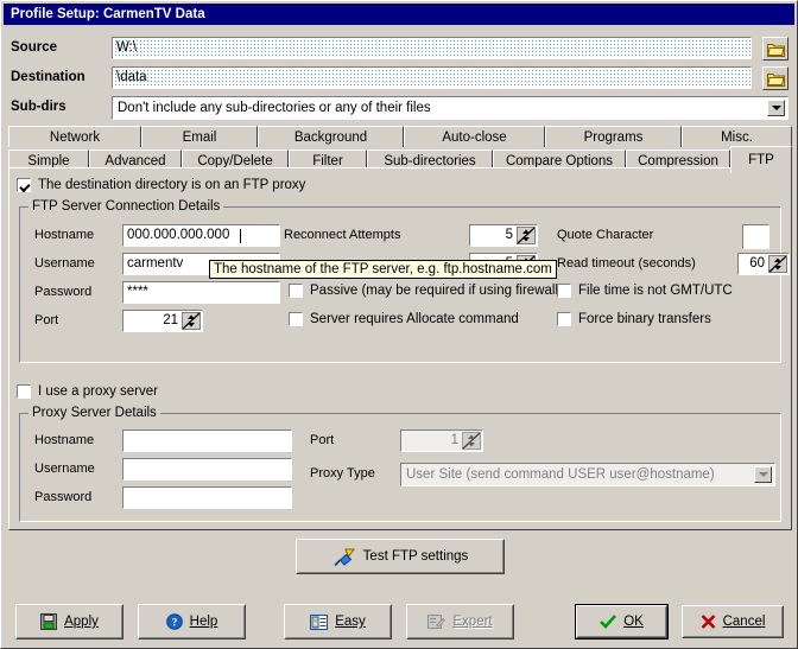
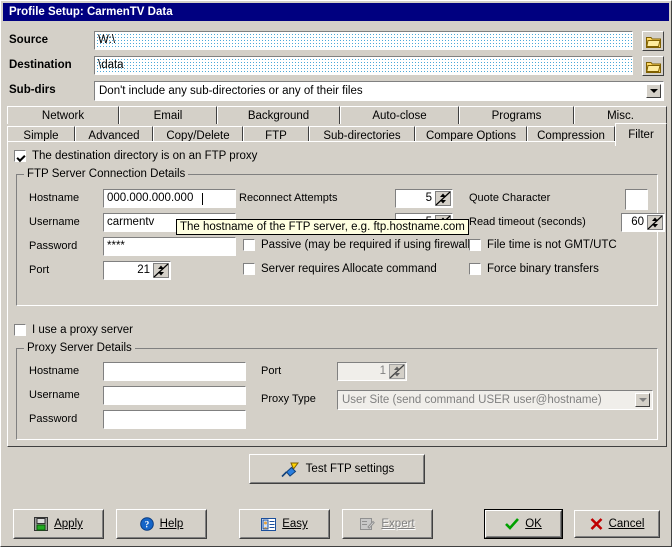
  Profile Setup: CarmenTV Data
  Source
  W:\
  Destination
  \data
  Sub-dirs
  Don't include any sub-directories or any of their files
  Network
  Email
  Background
  Auto-close
  Programs
  Misc.
  Simple
  Advanced
  Copy/Delete
- Filter
+ FTP
  Sub-directories
  Compare Options
  Compression
- FTP
+ Filter
  The destination directory is on an FTP proxy
  FTP Server Connection Details
  Hostname
  000.000.000.000
  Username
  carmentv
  Password
  ****
  Port
  21
  Reconnect Attempts
  5
  Quote Character
  Read timeout (seconds)
  60
  Passive (may be required if using firewal
  Server requires Allocate command
  File time is not GMT/UTC
  Force binary transfers
  I use a proxy server
  Proxy Server Details
  Hostname
  Username
  Password
  Port
  1
  Proxy Type
  User Site (send command USER user@hostname)
  Test FTP settings
  The hostname of the FTP server, e.g. ftp.hostname.com
  Apply
  ?
  Help
  Easy
  Expert
  OK
  Cancel
